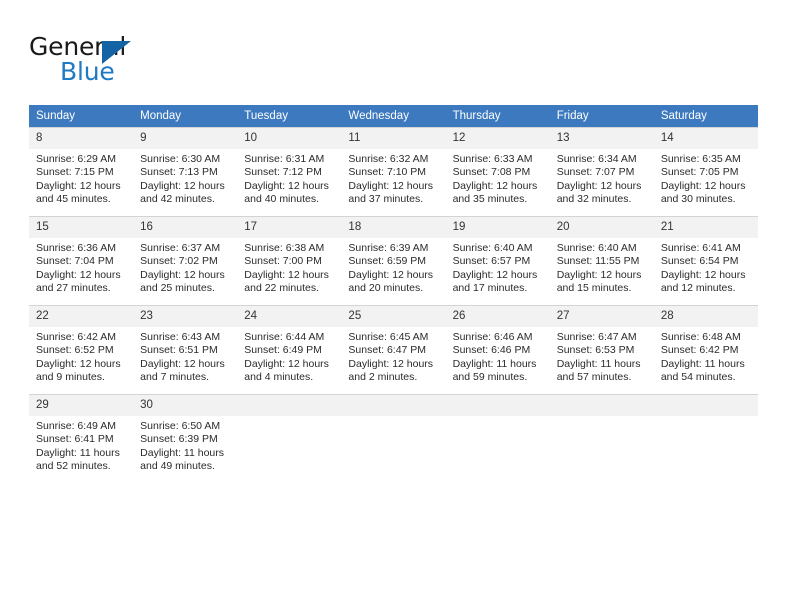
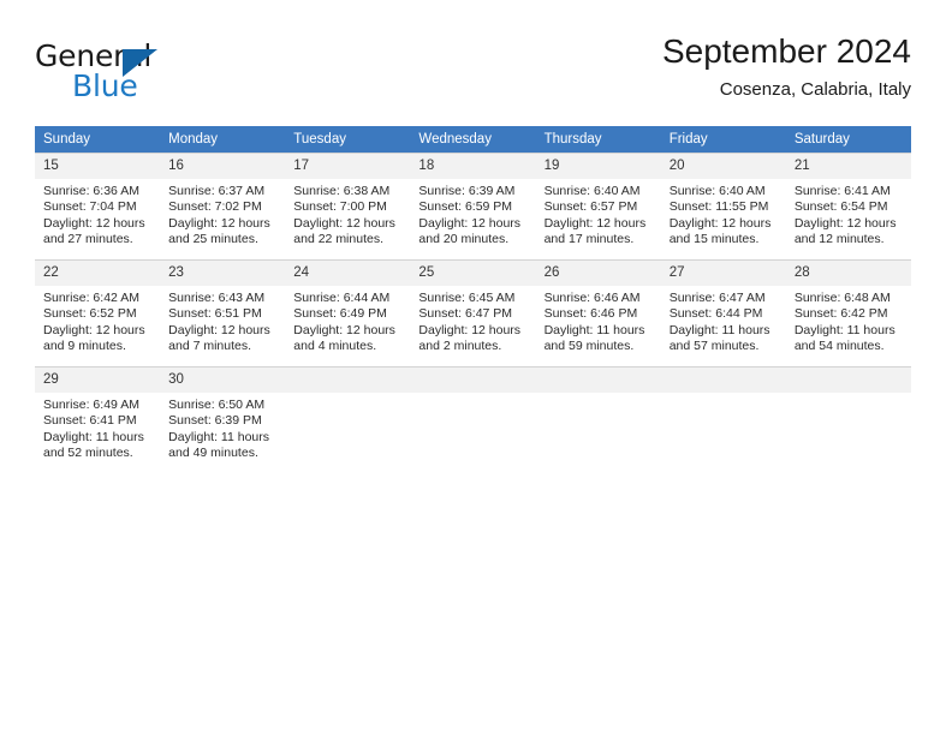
  General
  Blue
+ September 2024
+ Cosenza, Calabria, Italy
  Sunday	Monday	Tuesday	Wednesday	Thursday	Friday	Saturday
- 8Sunrise: 6:29 AMSunset: 7:15 PMDaylight: 12 hoursand 45 minutes.	9Sunrise: 6:30 AMSunset: 7:13 PMDaylight: 12 hoursand 42 minutes.	10Sunrise: 6:31 AMSunset: 7:12 PMDaylight: 12 hoursand 40 minutes.	11Sunrise: 6:32 AMSunset: 7:10 PMDaylight: 12 hoursand 37 minutes.	12Sunrise: 6:33 AMSunset: 7:08 PMDaylight: 12 hoursand 35 minutes.	13Sunrise: 6:34 AMSunset: 7:07 PMDaylight: 12 hoursand 32 minutes.	14Sunrise: 6:35 AMSunset: 7:05 PMDaylight: 12 hoursand 30 minutes.
  15Sunrise: 6:36 AMSunset: 7:04 PMDaylight: 12 hoursand 27 minutes.	16Sunrise: 6:37 AMSunset: 7:02 PMDaylight: 12 hoursand 25 minutes.	17Sunrise: 6:38 AMSunset: 7:00 PMDaylight: 12 hoursand 22 minutes.	18Sunrise: 6:39 AMSunset: 6:59 PMDaylight: 12 hoursand 20 minutes.	19Sunrise: 6:40 AMSunset: 6:57 PMDaylight: 12 hoursand 17 minutes.	20Sunrise: 6:40 AMSunset: 11:55 PMDaylight: 12 hoursand 15 minutes.	21Sunrise: 6:41 AMSunset: 6:54 PMDaylight: 12 hoursand 12 minutes.
- 22Sunrise: 6:42 AMSunset: 6:52 PMDaylight: 12 hoursand 9 minutes.	23Sunrise: 6:43 AMSunset: 6:51 PMDaylight: 12 hoursand 7 minutes.	24Sunrise: 6:44 AMSunset: 6:49 PMDaylight: 12 hoursand 4 minutes.	25Sunrise: 6:45 AMSunset: 6:47 PMDaylight: 12 hoursand 2 minutes.	26Sunrise: 6:46 AMSunset: 6:46 PMDaylight: 11 hoursand 59 minutes.	27Sunrise: 6:47 AMSunset: 6:53 PMDaylight: 11 hoursand 57 minutes.	28Sunrise: 6:48 AMSunset: 6:42 PMDaylight: 11 hoursand 54 minutes.
+ 22Sunrise: 6:42 AMSunset: 6:52 PMDaylight: 12 hoursand 9 minutes.	23Sunrise: 6:43 AMSunset: 6:51 PMDaylight: 12 hoursand 7 minutes.	24Sunrise: 6:44 AMSunset: 6:49 PMDaylight: 12 hoursand 4 minutes.	25Sunrise: 6:45 AMSunset: 6:47 PMDaylight: 12 hoursand 2 minutes.	26Sunrise: 6:46 AMSunset: 6:46 PMDaylight: 11 hoursand 59 minutes.	27Sunrise: 6:47 AMSunset: 6:44 PMDaylight: 11 hoursand 57 minutes.	28Sunrise: 6:48 AMSunset: 6:42 PMDaylight: 11 hoursand 54 minutes.
  29Sunrise: 6:49 AMSunset: 6:41 PMDaylight: 11 hoursand 52 minutes.	30Sunrise: 6:50 AMSunset: 6:39 PMDaylight: 11 hoursand 49 minutes.
